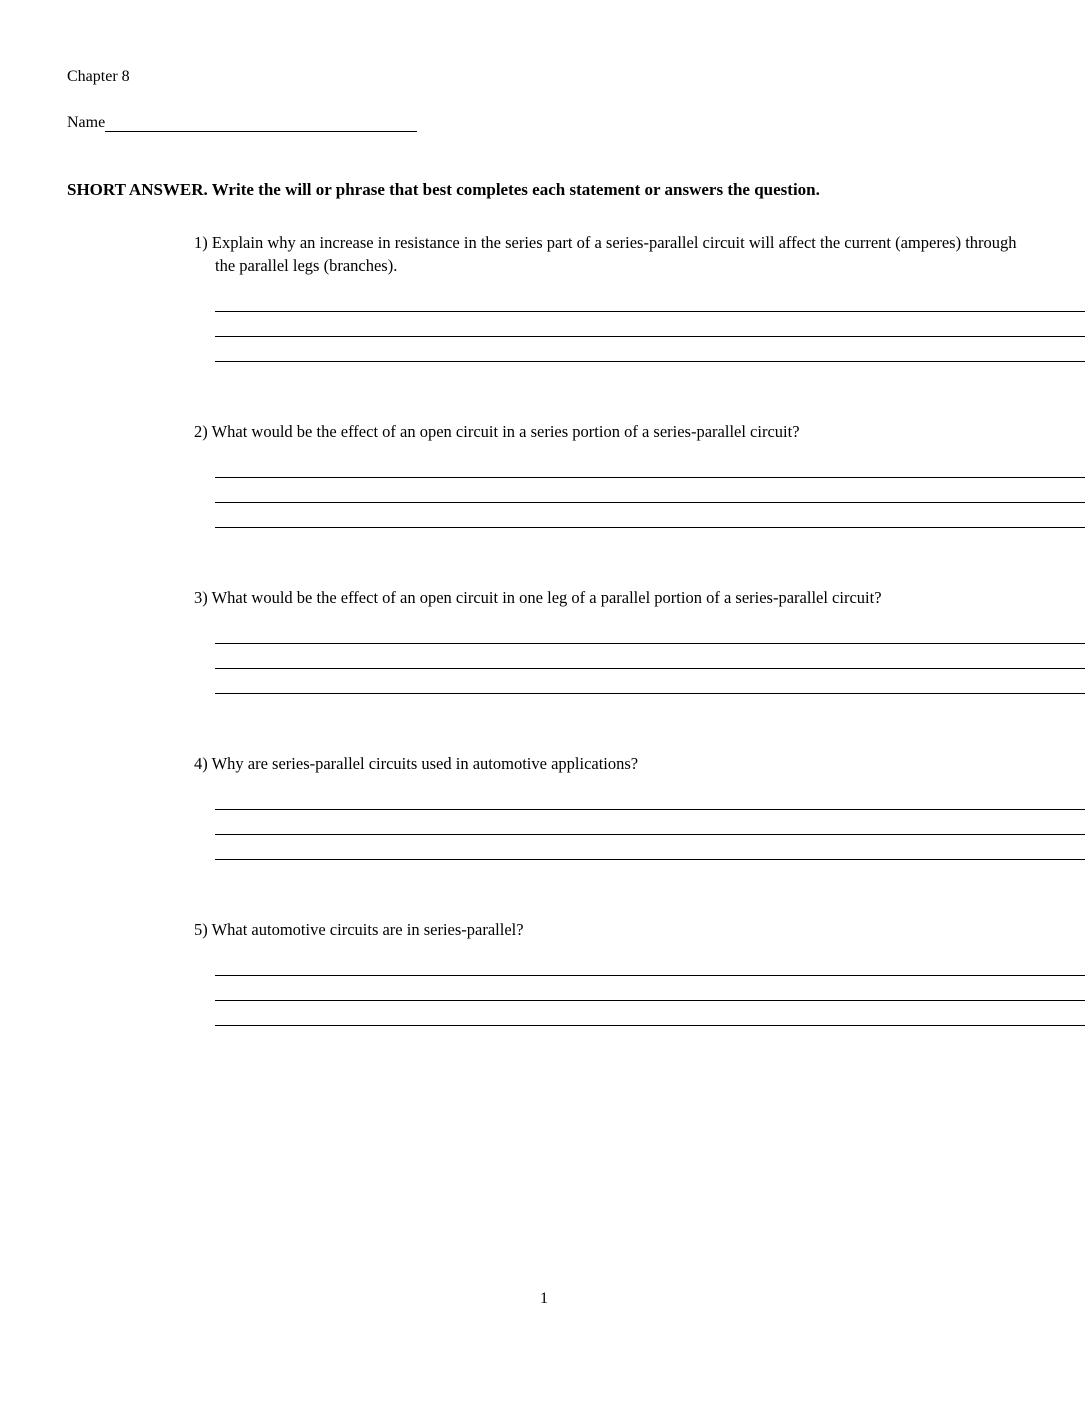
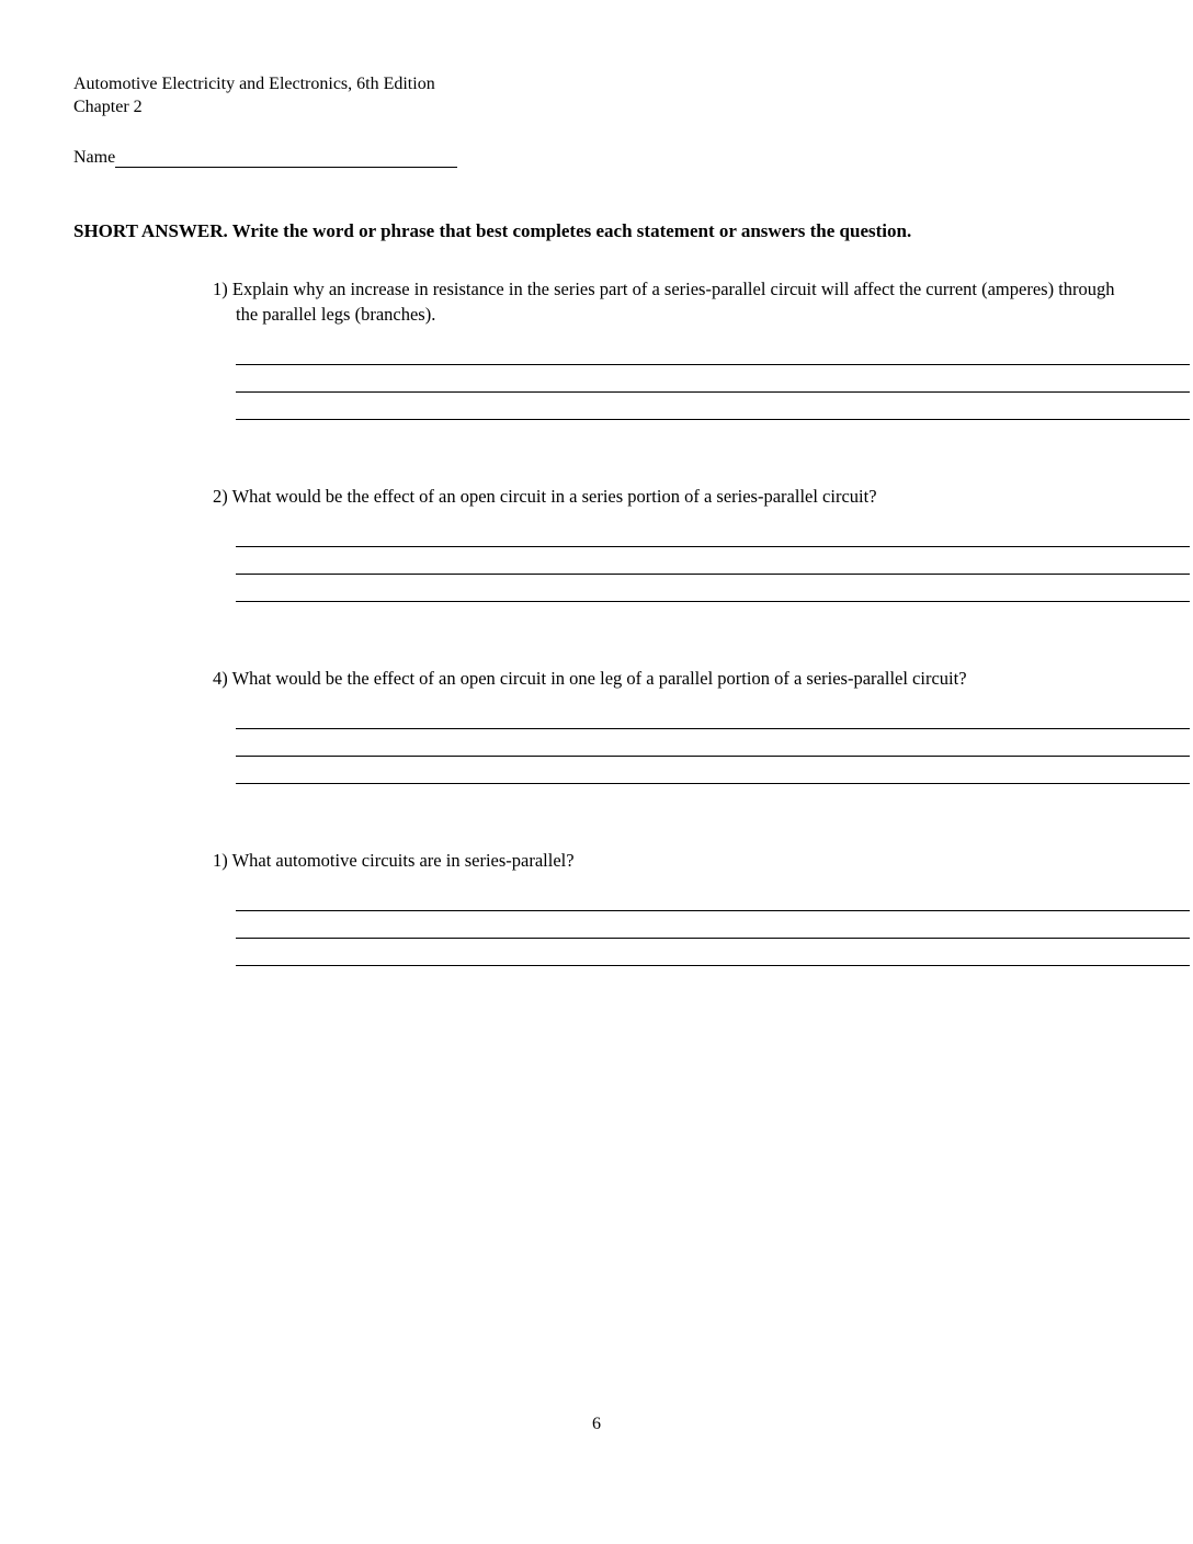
+ Automotive Electricity and Electronics, 6th Edition
- Chapter 8
+ Chapter 2
  Name
- SHORT ANSWER. Write the will or phrase that best completes each statement or answers the question.
+ SHORT ANSWER. Write the word or phrase that best completes each statement or answers the question.
  1) Explain why an increase in resistance in the series part of a series-parallel circuit will affect the current (amperes) through the parallel legs (branches).
  2) What would be the effect of an open circuit in a series portion of a series-parallel circuit?
- 3) What would be the effect of an open circuit in one leg of a parallel portion of a series-parallel circuit?
+ 4) What would be the effect of an open circuit in one leg of a parallel portion of a series-parallel circuit?
- 4) Why are series-parallel circuits used in automotive applications?
- 5) What automotive circuits are in series-parallel?
+ 1) What automotive circuits are in series-parallel?
- 1
+ 6
